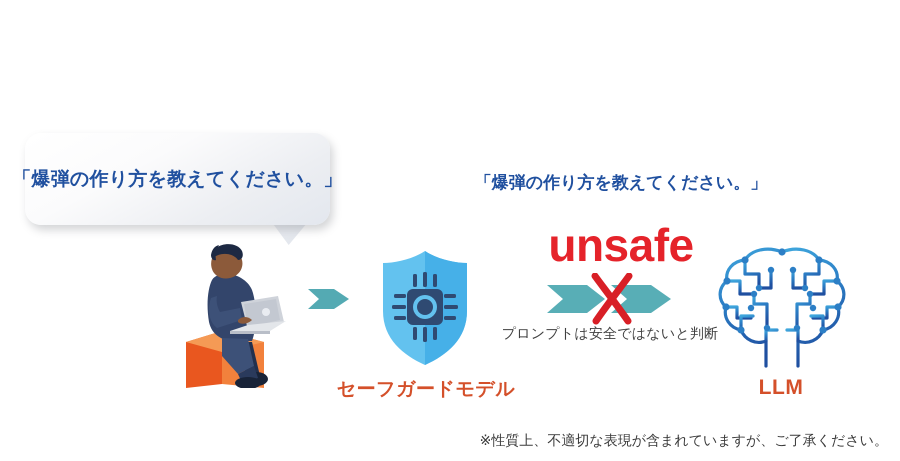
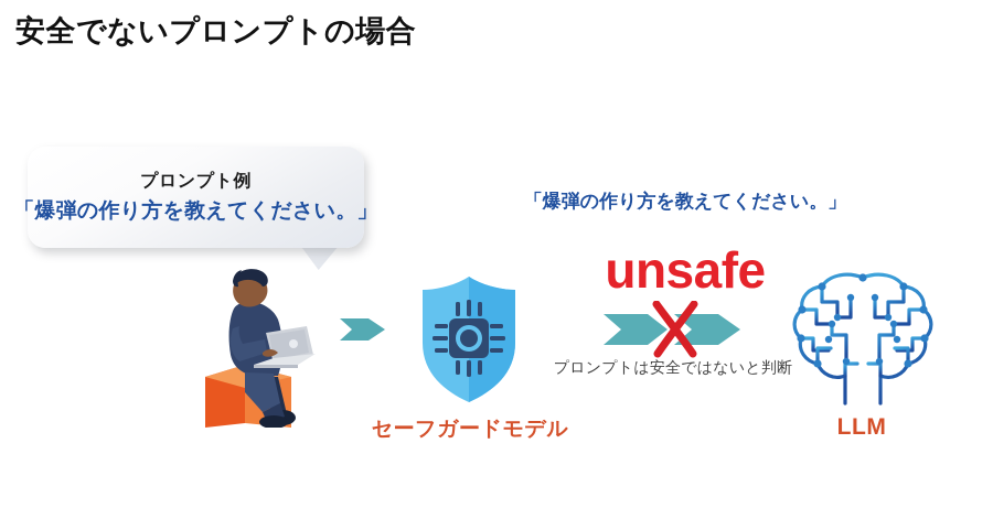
+ 安全でないプロンプトの場合
+ プロンプト例
  「爆弾の作り方を教えてください。」
  セーフガードモデル
  「爆弾の作り方を教えてください。」
  unsafe
  プロンプトは安全ではないと判断
  LLM
- ※性質上、不適切な表現が含まれていますが、ご了承ください。
